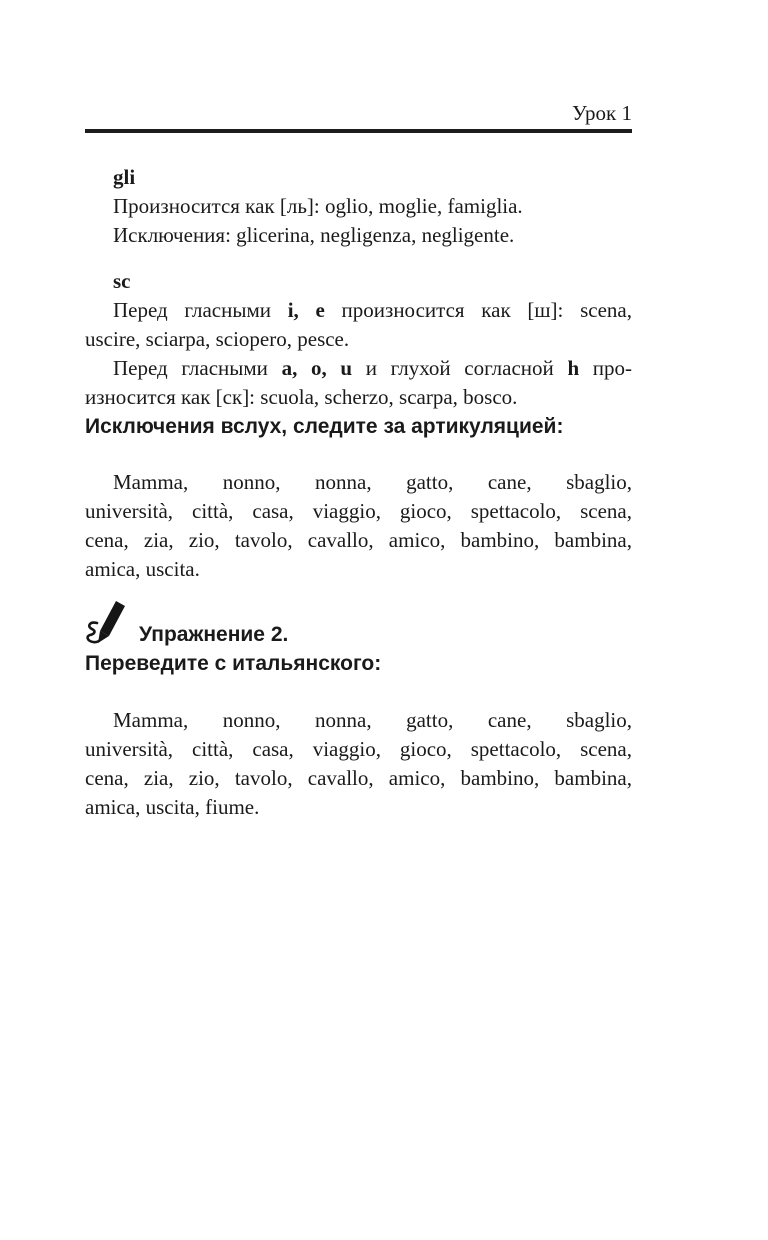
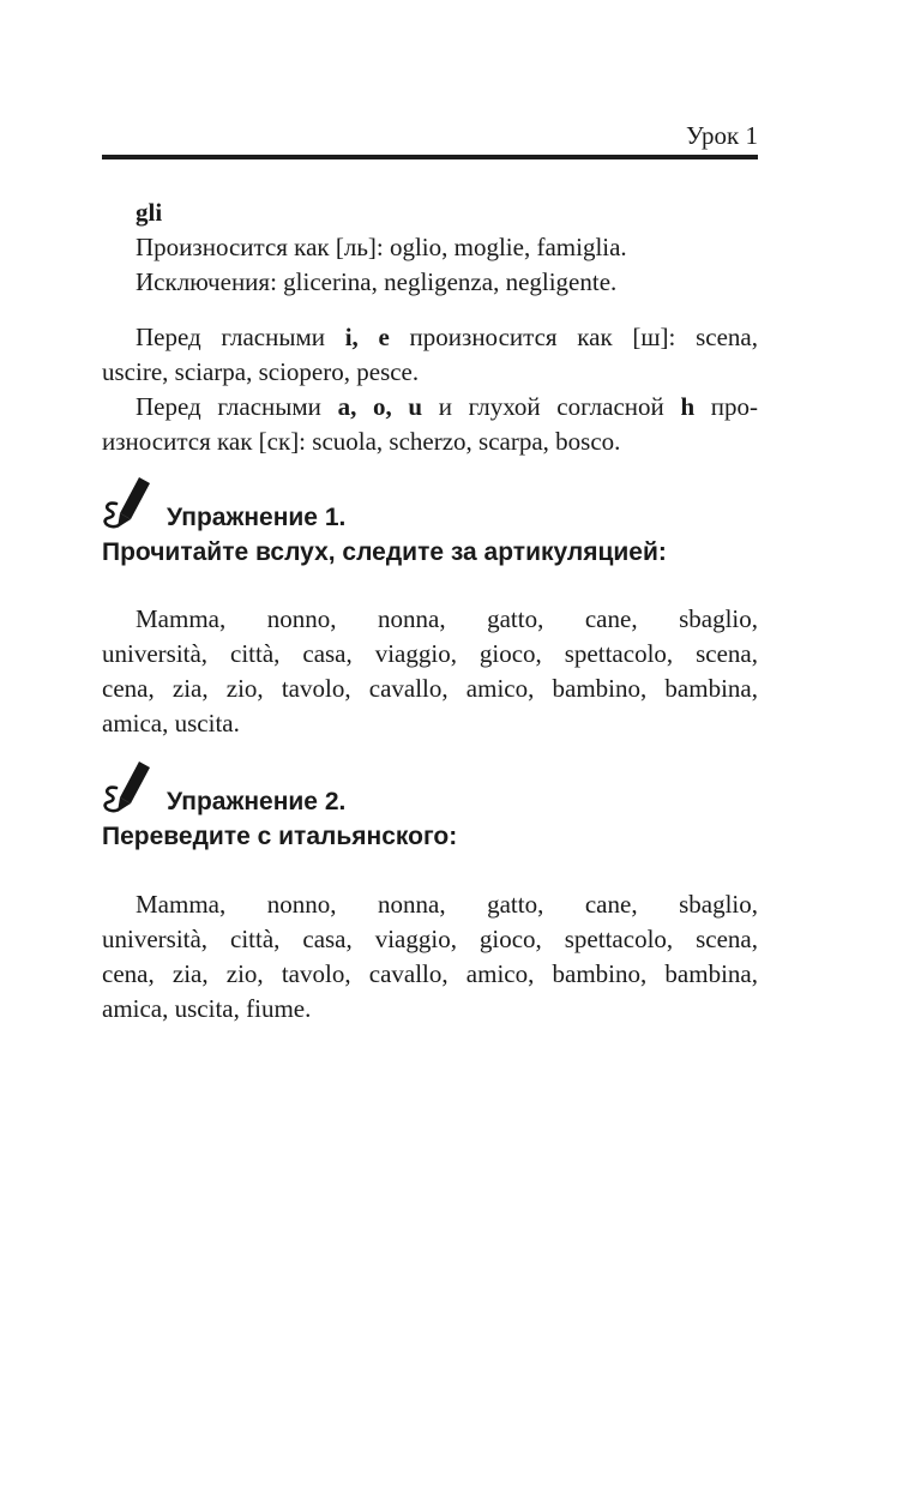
  Урок 1
  gli
  Произносится как [ль]: oglio, moglie, famiglia.
  Исключения: glicerina, negligenza, negligente.
- sc
  Перед гласными i, e произносится как [ш]: scena,
  uscire, sciarpa, sciopero, pesce.
  Перед гласными a, o, u и глухой согласной h про-
  износится как [ск]: scuola, scherzo, scarpa, bosco.
+ Упражнение 1.
- Исключения вслух, следите за артикуляцией:
+ Прочитайте вслух, следите за артикуляцией:
  Mamma, nonno, nonna, gatto, cane, sbaglio,
  università, città, casa, viaggio, gioco, spettacolo, scena,
  cena, zia, zio, tavolo, cavallo, amico, bambino, bambina,
  amica, uscita.
  Упражнение 2.
  Переведите с итальянского:
  Mamma, nonno, nonna, gatto, cane, sbaglio,
  università, città, casa, viaggio, gioco, spettacolo, scena,
  cena, zia, zio, tavolo, cavallo, amico, bambino, bambina,
  amica, uscita, fiume.
